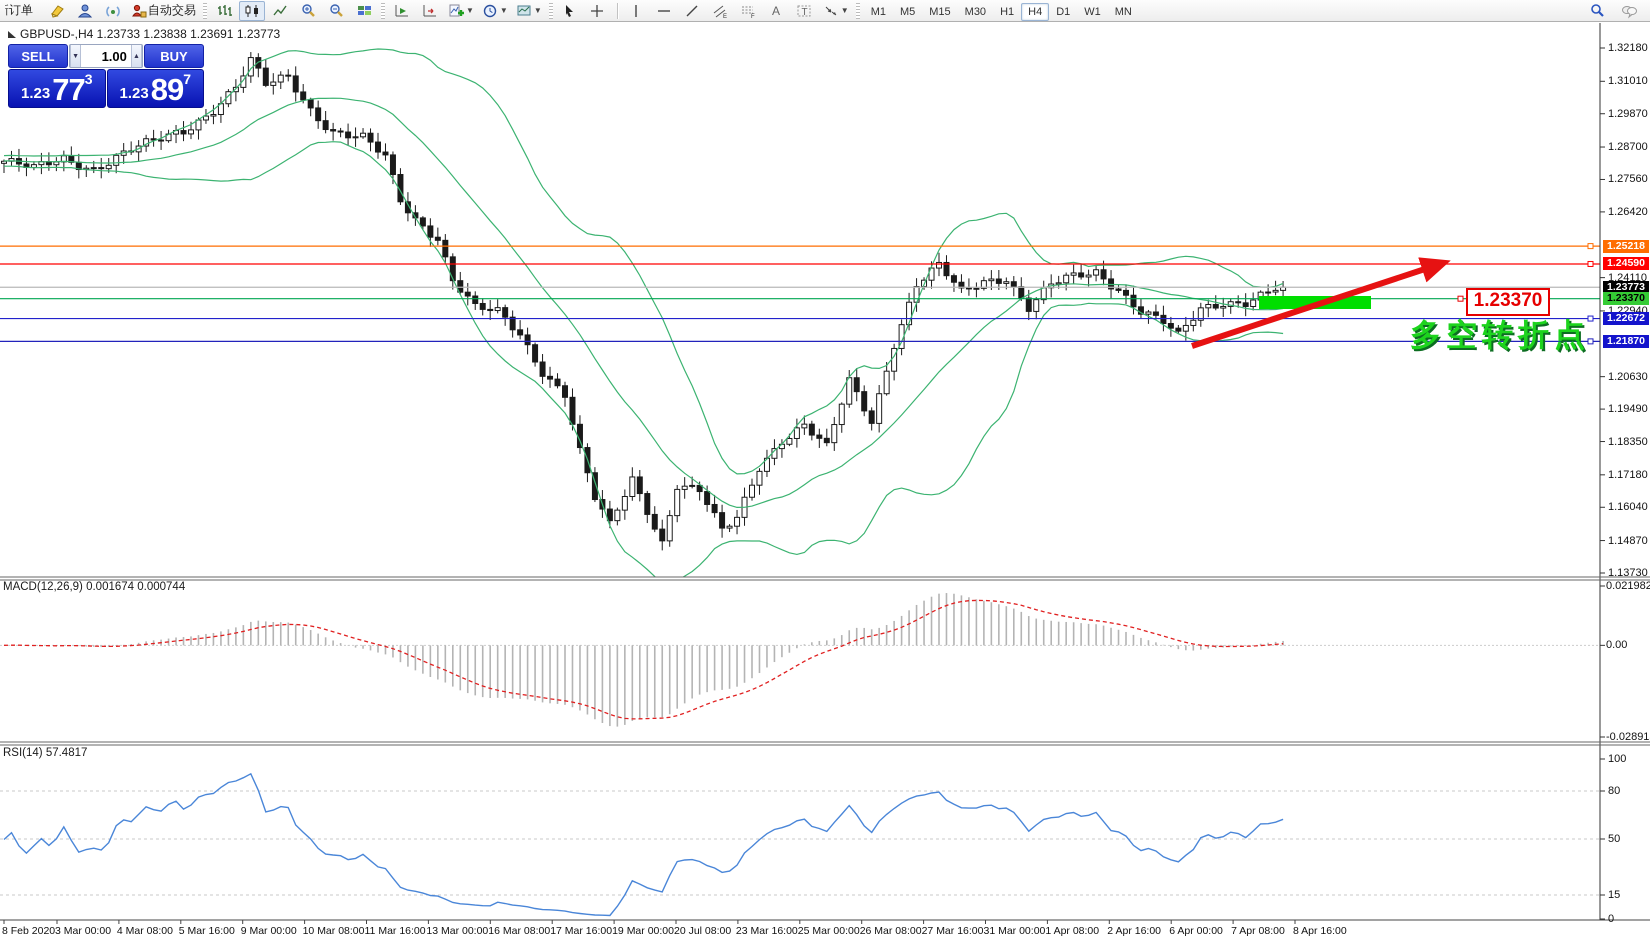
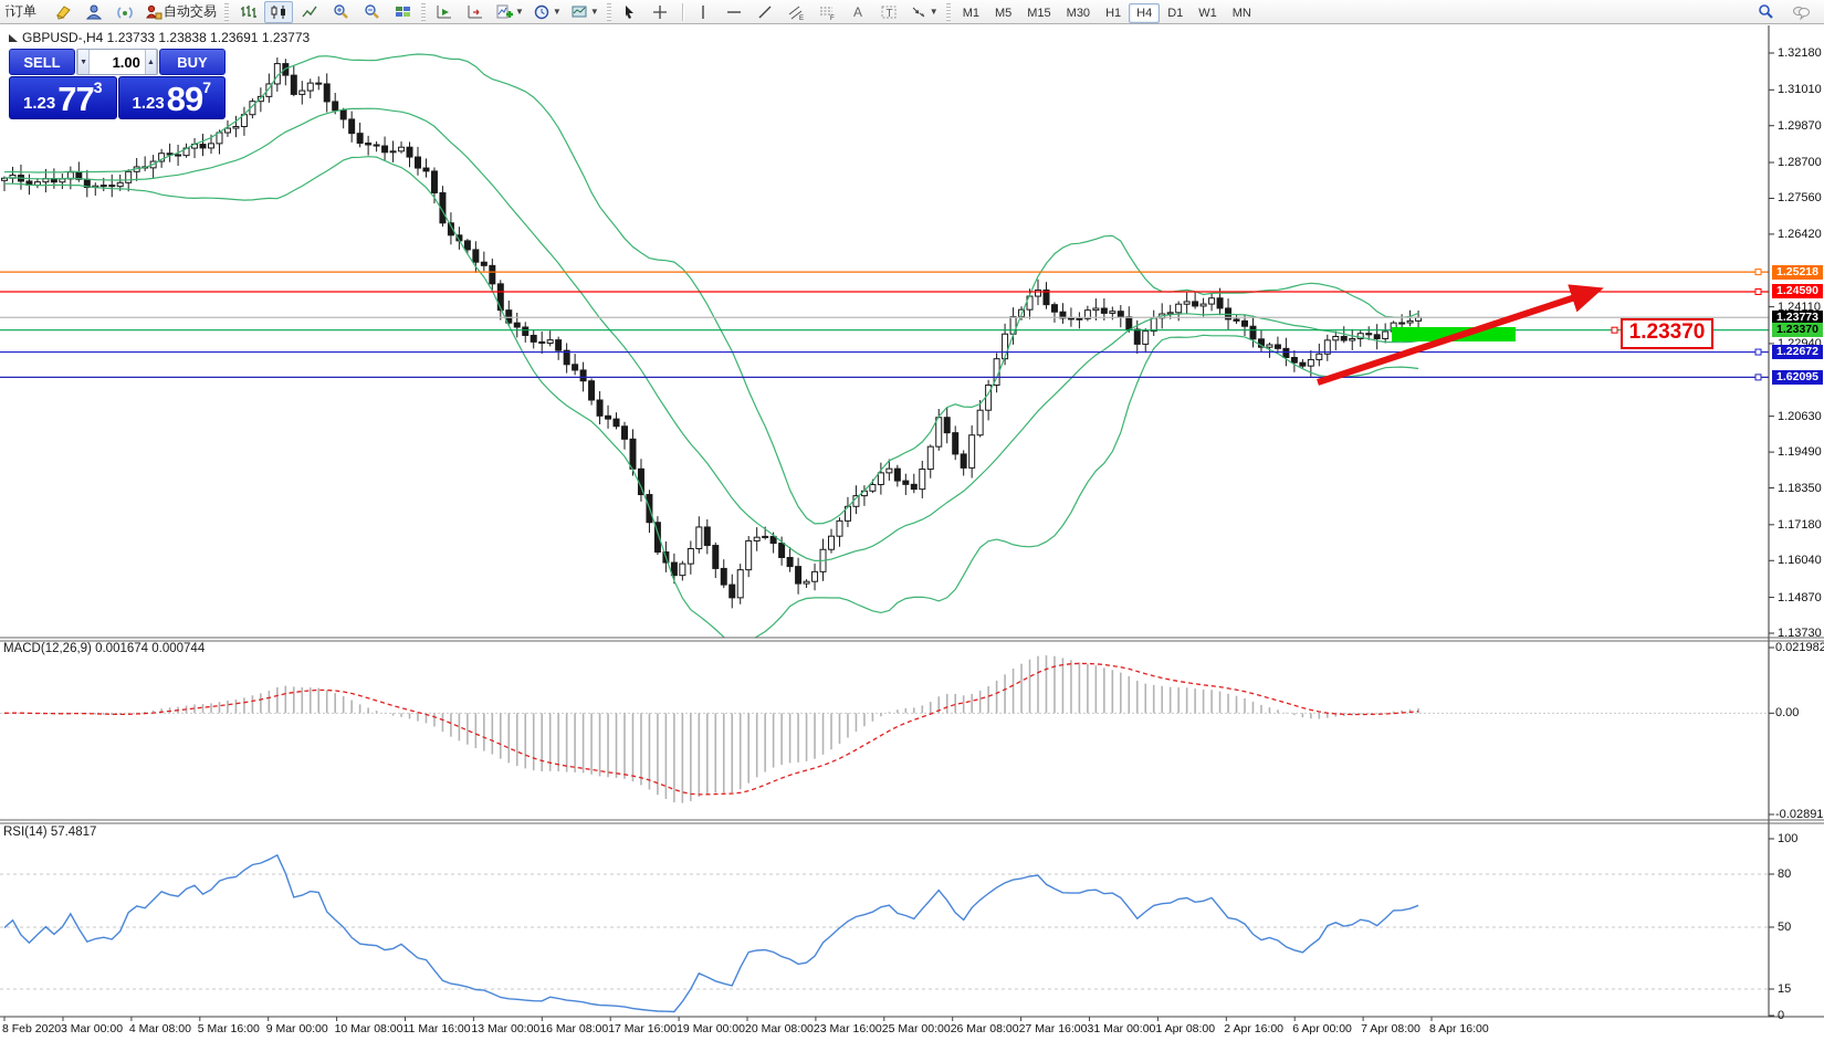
  自动交易
  ▼
  ▼
  ▼
  A
  T
  ▼
  M1 M5 M15 M30 H1 H4 D1 W1 MN
  GBPUSD-,H4 1.23733 1.23838 1.23691 1.23773
  SELL
  1.00
  BUY
  1.23
  77
  3
  1.23
  89
  7
  MACD(12,26,9) 0.001674 0.000744
  RSI(14) 57.4817
  1.23370
- 多空转折点
  1.32180
  1.31010
  1.29870
  1.28700
  1.27560
  1.26420
  1.24110
  1.22940
  1.20630
  1.19490
  1.18350
  1.17180
  1.16040
  1.14870
  1.13730
  1.25218
  1.24590
  1.23773
  1.23370
  1.22672
- 1.21870
+ 1.62095
  0.021982
  0.00
  -0.02891
  100
  80
  50
  15
  0
  8 Feb 2020
  3 Mar 00:00
  4 Mar 08:00
  5 Mar 16:00
  9 Mar 00:00
  10 Mar 08:00
  11 Mar 16:00
  13 Mar 00:00
  16 Mar 08:00
  17 Mar 16:00
  19 Mar 00:00
- 20 Jul 08:00
+ 20 Mar 08:00
  23 Mar 16:00
  25 Mar 00:00
  26 Mar 08:00
  27 Mar 16:00
  31 Mar 00:00
  1 Apr 08:00
  2 Apr 16:00
  6 Apr 00:00
  7 Apr 08:00
  8 Apr 16:00
